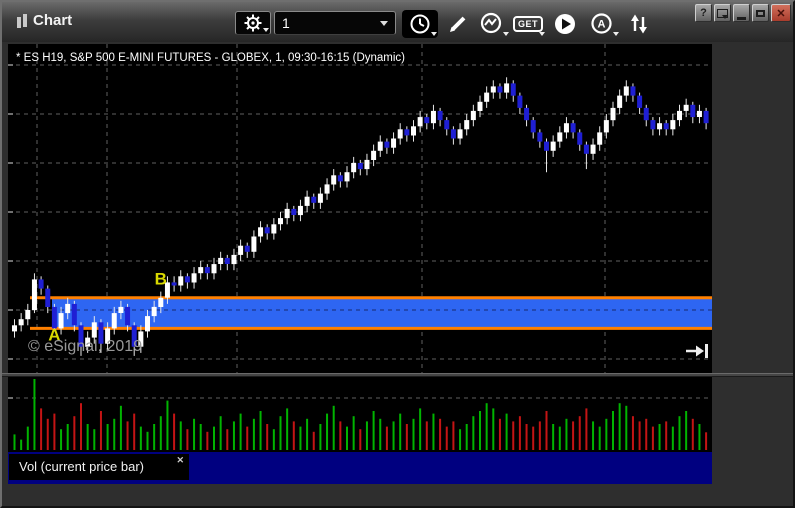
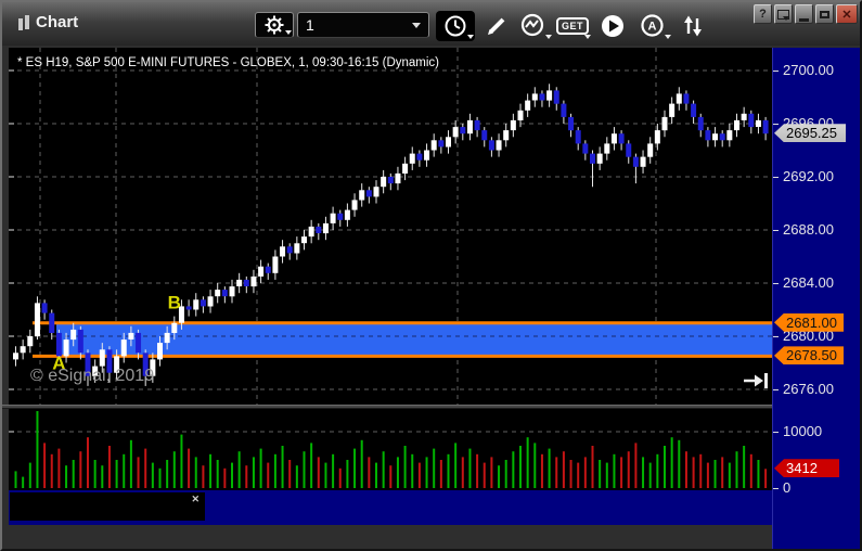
  Chart
  1
  GET
  A
  ?
  ✕
  A
  B
  * ES H19, S&P 500 E-MINI FUTURES - GLOBEX, 1, 09:30-16:15 (Dynamic)
  © eSignal, 2019
- Vol (current price bar)
  ✕
+ 2700.00
+ 2696.00
+ 2692.00
+ 2688.00
+ 2684.00
+ 2680.00
+ 2676.00
+ 2695.25
+ 2681.00
+ 2678.50
+ 10000
+ 0
+ 3412
